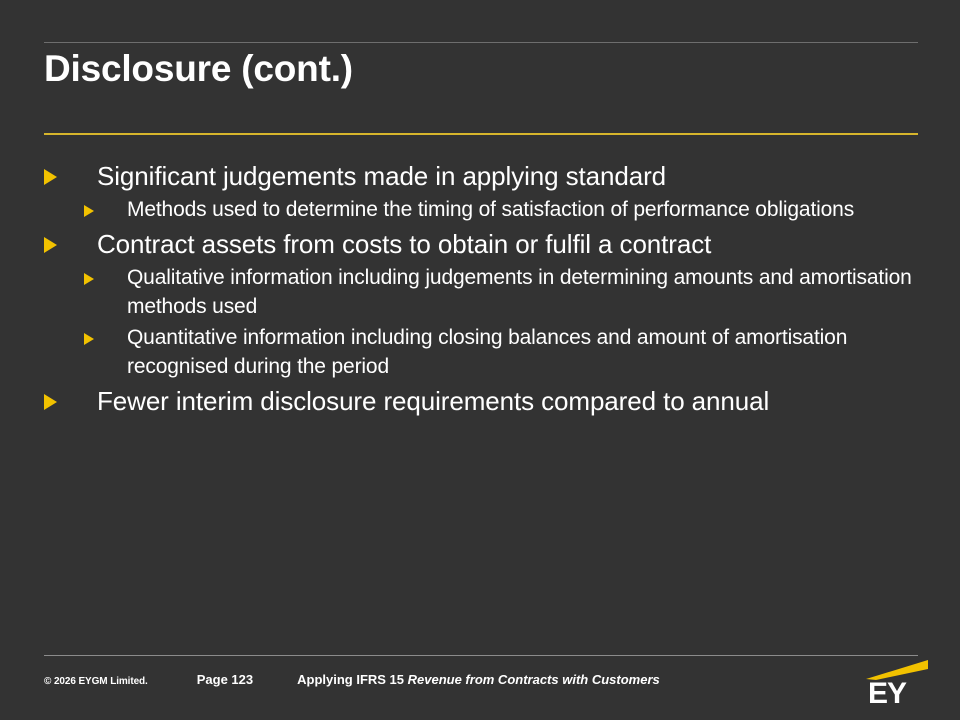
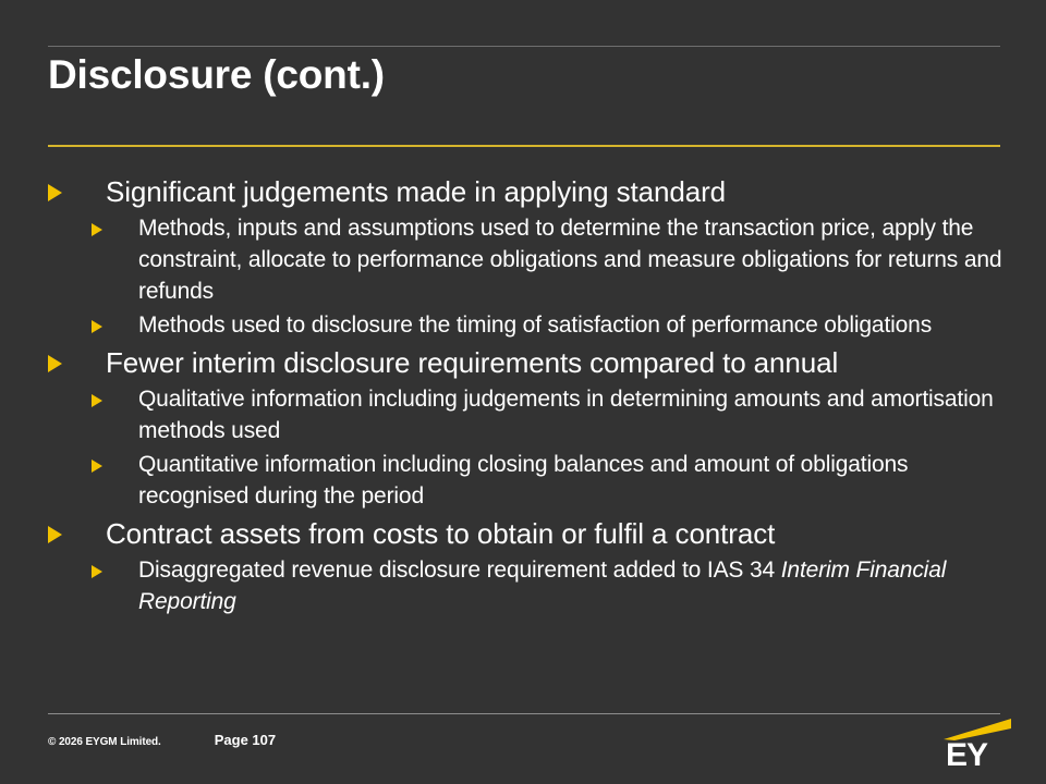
  Disclosure (cont.)
  Significant judgements made in applying standard
+ Methods, inputs and assumptions used to determine the transaction price, apply the constraint, allocate to performance obligations and measure obligations for returns and refunds
- Methods used to determine the timing of satisfaction of performance obligations
+ Methods used to disclosure the timing of satisfaction of performance obligations
- Contract assets from costs to obtain or fulfil a contract
+ Fewer interim disclosure requirements compared to annual
  Qualitative information including judgements in determining amounts and amortisation methods used
- Quantitative information including closing balances and amount of amortisation recognised during the period
+ Quantitative information including closing balances and amount of obligations recognised during the period
- Fewer interim disclosure requirements compared to annual
+ Contract assets from costs to obtain or fulfil a contract
+ Disaggregated revenue disclosure requirement added to IAS 34 Interim Financial Reporting
  © 2026 EYGM Limited.
- Page 123
+ Page 107
- Applying IFRS 15 Revenue from Contracts with Customers
  EY
